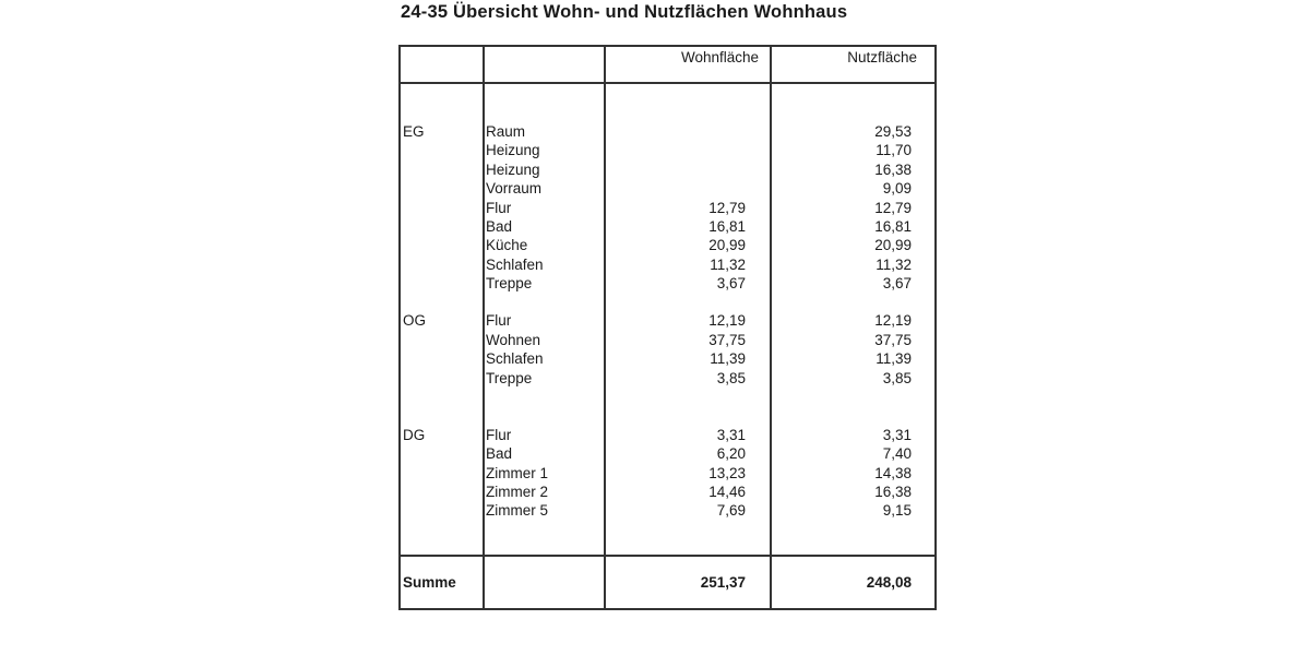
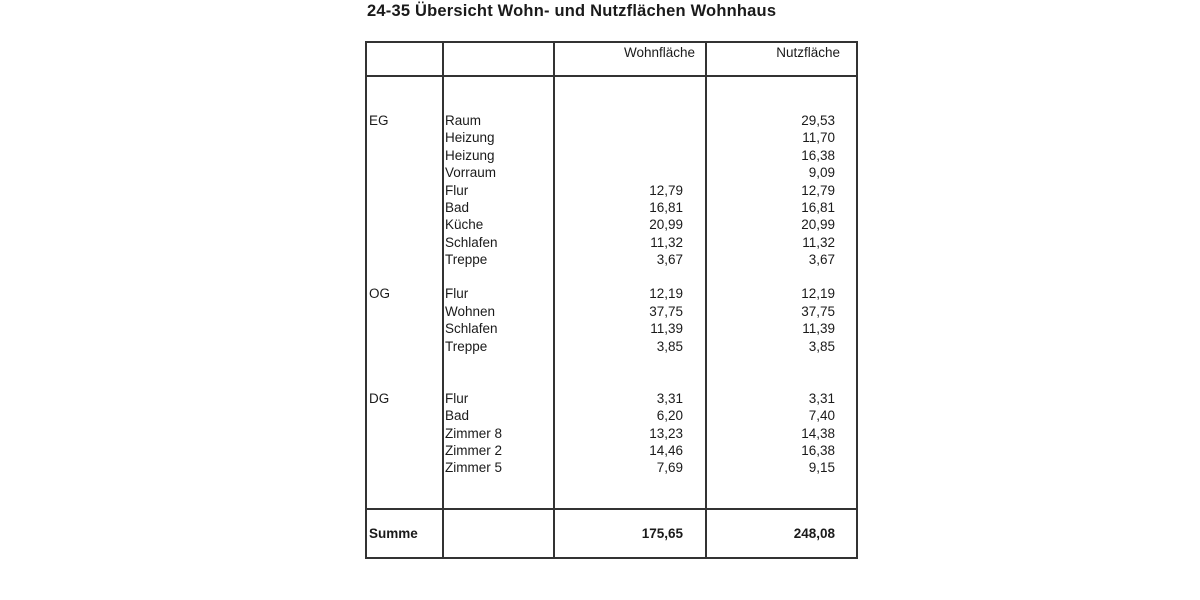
  24-35 Übersicht Wohn- und Nutzflächen Wohnhaus
  Wohnfläche
  Nutzfläche
  EG
  Raum
  29,53
  Heizung
  11,70
  Heizung
  16,38
  Vorraum
  9,09
  Flur
  12,79
  12,79
  Bad
  16,81
  16,81
  Küche
  20,99
  20,99
  Schlafen
  11,32
  11,32
  Treppe
  3,67
  3,67
  OG
  Flur
  12,19
  12,19
  Wohnen
  37,75
  37,75
  Schlafen
  11,39
  11,39
  Treppe
  3,85
  3,85
  DG
  Flur
  3,31
  3,31
  Bad
  6,20
  7,40
- Zimmer 1
+ Zimmer 8
  13,23
  14,38
  Zimmer 2
  14,46
  16,38
  Zimmer 5
  7,69
  9,15
  Summe
- 251,37
+ 175,65
  248,08
